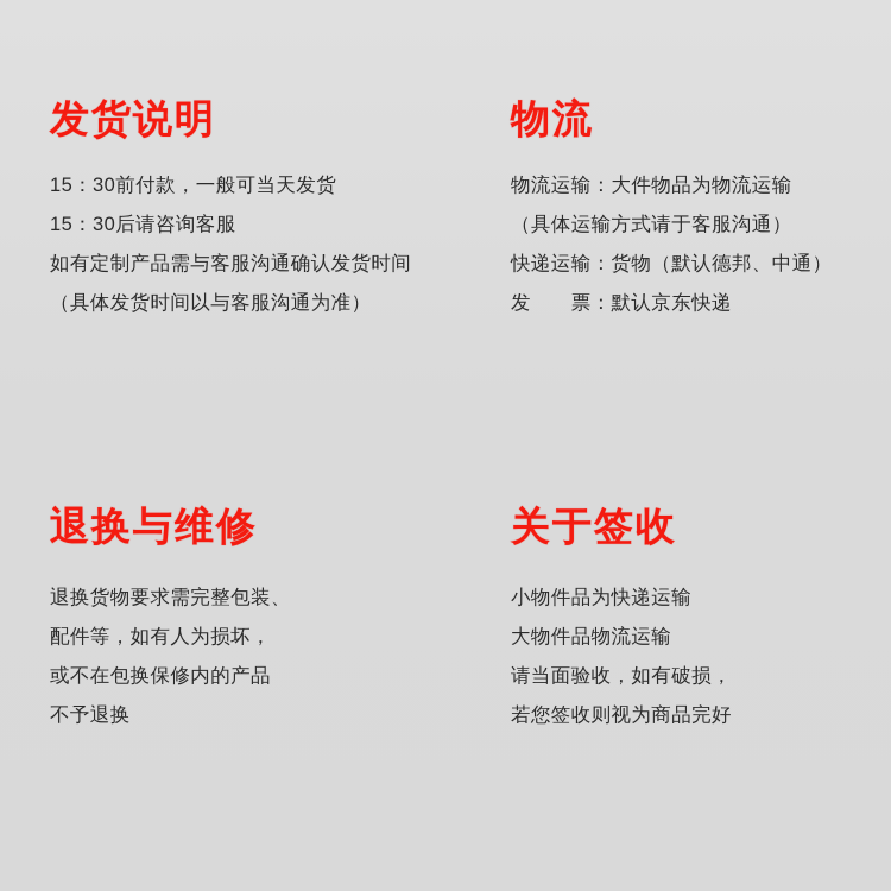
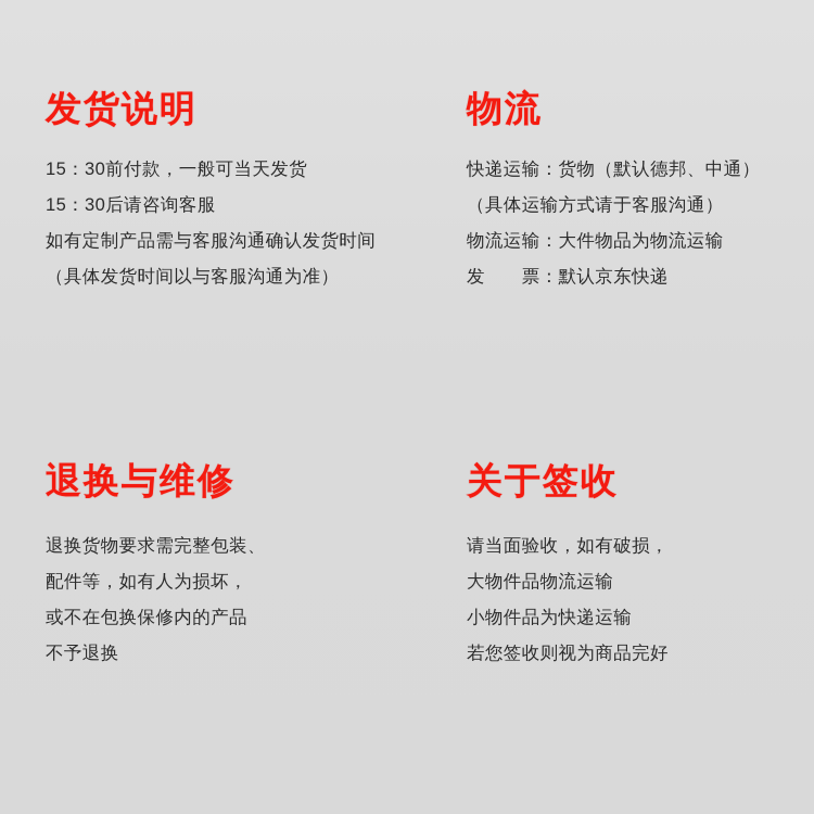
  发货说明
  15：30前付款，一般可当天发货
  15：30后请咨询客服
  如有定制产品需与客服沟通确认发货时间
  （具体发货时间以与客服沟通为准）
  物流
- 物流运输：大件物品为物流运输
+ 快递运输：货物（默认德邦、中通）
  （具体运输方式请于客服沟通）
- 快递运输：货物（默认德邦、中通）
+ 物流运输：大件物品为物流运输
  发 票：默认京东快递
  退换与维修
  退换货物要求需完整包装、
  配件等，如有人为损坏，
  或不在包换保修内的产品
  不予退换
  关于签收
- 小物件品为快递运输
+ 请当面验收，如有破损，
  大物件品物流运输
- 请当面验收，如有破损，
+ 小物件品为快递运输
  若您签收则视为商品完好
